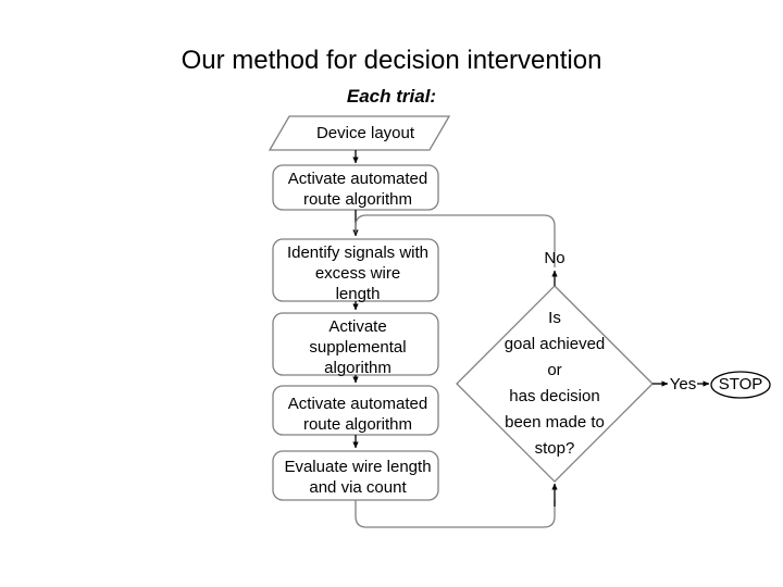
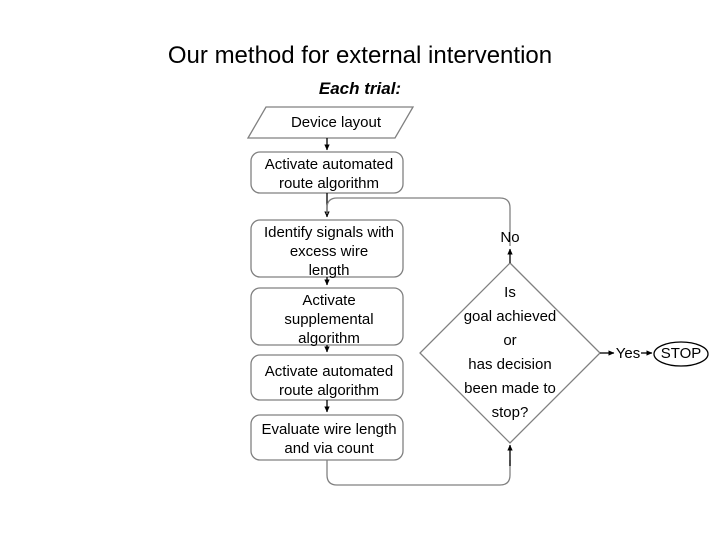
- Our method for decision intervention
+ Our method for external intervention
  Each trial:
  Device layout
  Activate automated
  route algorithm
  Identify signals with
  excess wire
  length
  Activate
  supplemental
  algorithm
  Activate automated
  route algorithm
  Evaluate wire length
  and via count
  Is
  goal achieved
  or
  has decision
  been made to
  stop?
  No
  Yes
  STOP
